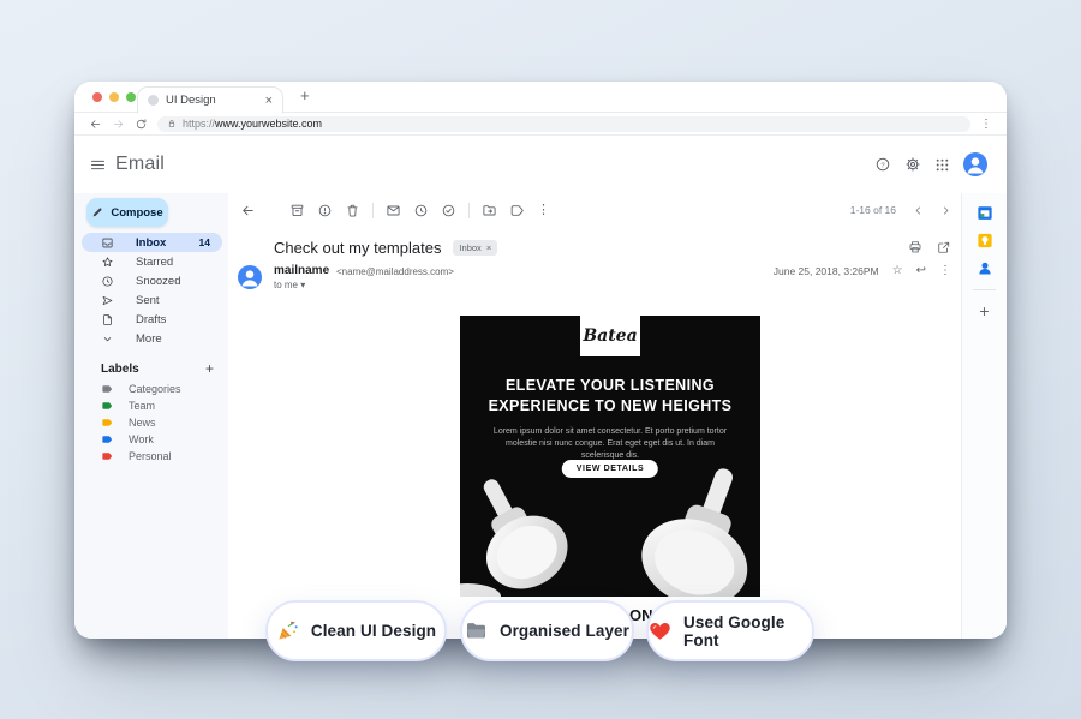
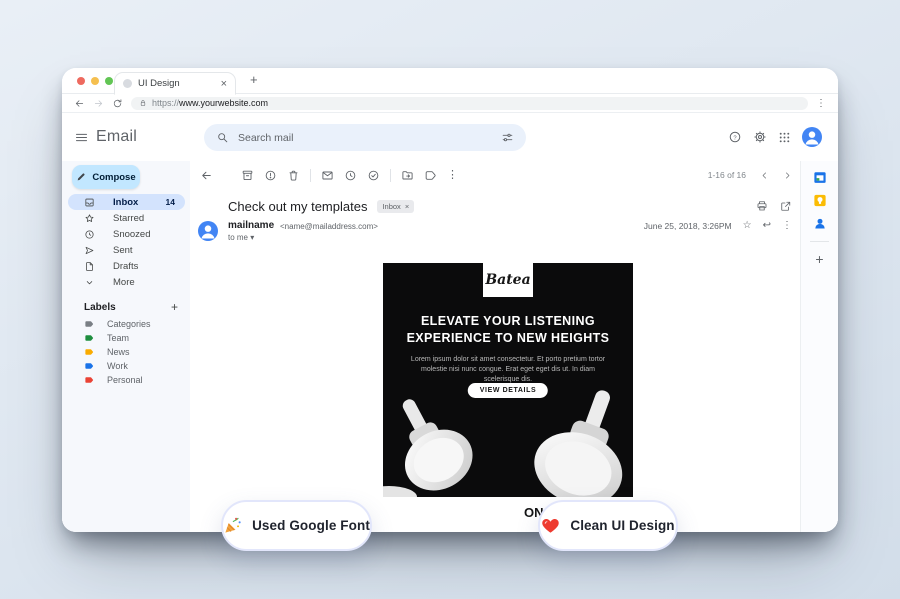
  UI Design
  ×
  +
  https://www.yourwebsite.com
  ⋮
  Email
+ Search mail
  Compose
  Inbox
  14
  Starred
  Snoozed
  Sent
  Drafts
  More
  Labels
  +
  Categories
  Team
  News
  Work
  Personal
  ⋮
  1-16 of 16
  Check out my templates
  Inbox
  ×
  mailname
  <name@mailaddress.com>
  to me ▾
  June 25, 2018, 3:26PM
  ☆
  ↩
  ⋮
  Batea
  ELEVATE YOUR LISTENING
  EXPERIENCE TO NEW HEIGHTS
  ON
  +
- Clean UI Design
+ Used Google Font
- Organised Layer
- Used Google Font
+ Clean UI Design
